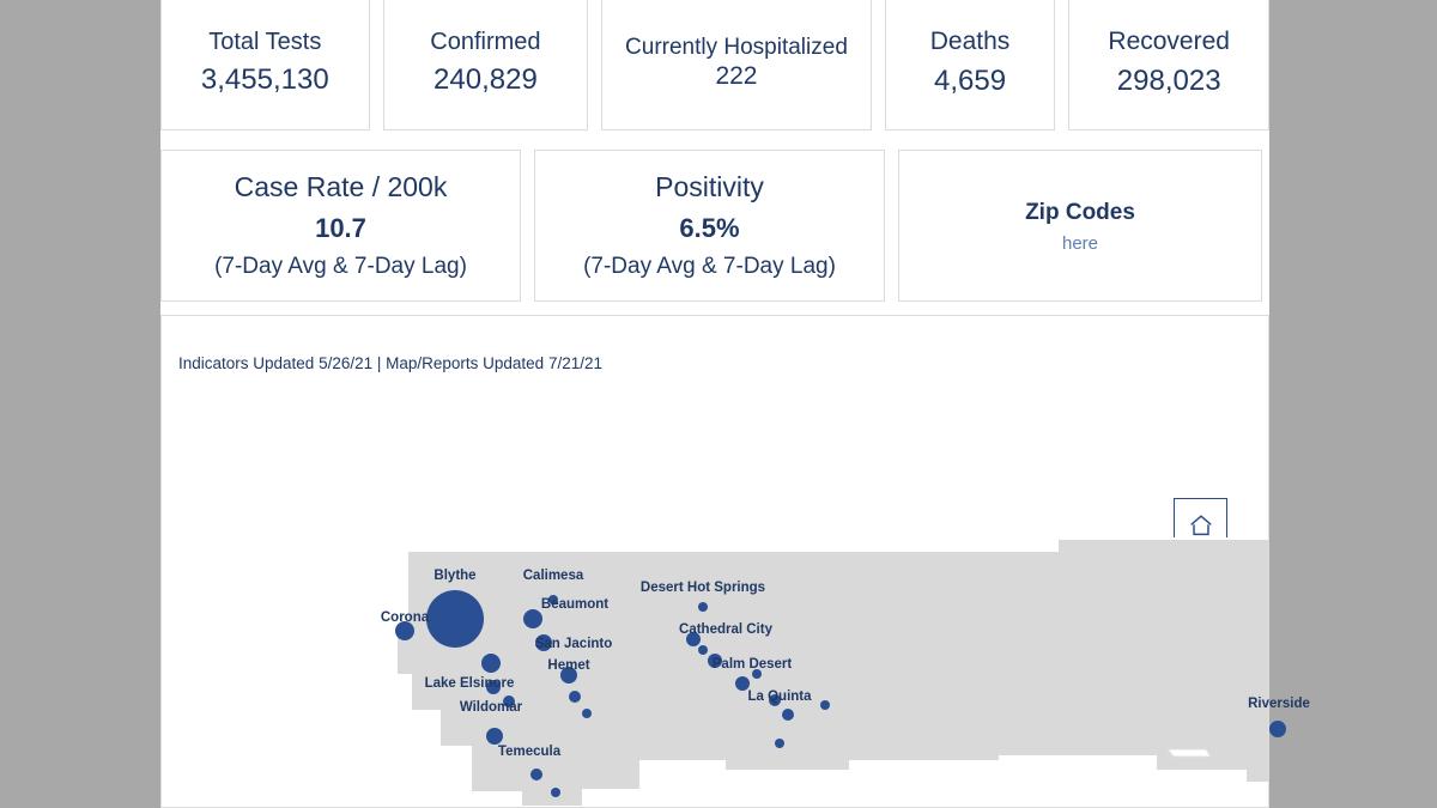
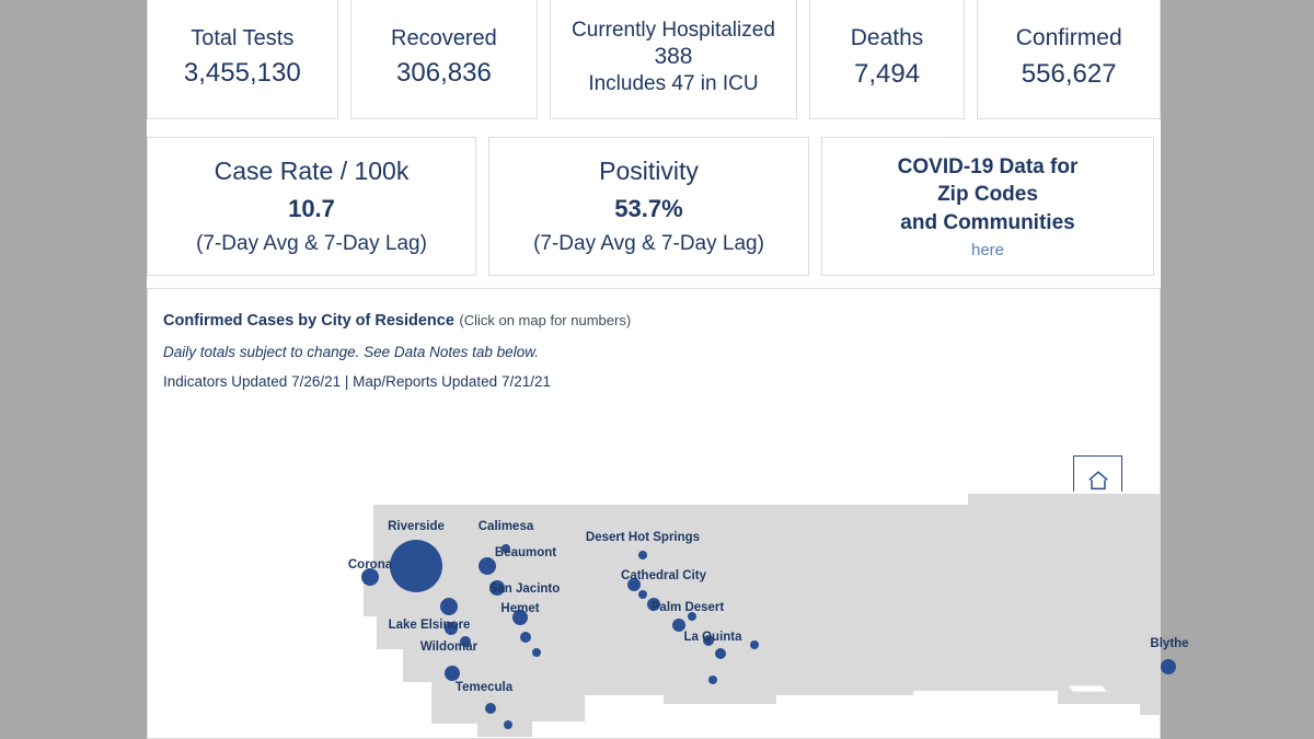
  Total Tests
  3,455,130
- Confirmed
+ Recovered
- 240,829
+ 306,836
  Currently Hospitalized
- 222
+ 388
+ Includes 47 in ICU
  Deaths
- 4,659
+ 7,494
- Recovered
+ Confirmed
- 298,023
+ 556,627
- Case Rate / 200k
+ Case Rate / 100k
  10.7
  (7-Day Avg & 7-Day Lag)
  Positivity
- 6.5%
+ 53.7%
  (7-Day Avg & 7-Day Lag)
+ COVID-19 Data for
  Zip Codes
+ and Communities
  here
+ Confirmed Cases by City of Residence (Click on map for numbers)
+ Daily totals subject to change. See Data Notes tab below.
- Indicators Updated 5/26/21 | Map/Reports Updated 7/21/21
+ Indicators Updated 7/26/21 | Map/Reports Updated 7/21/21
- Blythe
+ Riverside
  Calimesa
  Desert Hot Springs
  Beaumont
  Corona
  Cathedral City
  San Jacinto
  Hemet
  Palm Desert
  Lake Elsinore
  La Quinta
  Wildomar
- Riverside
+ Blythe
  Temecula
